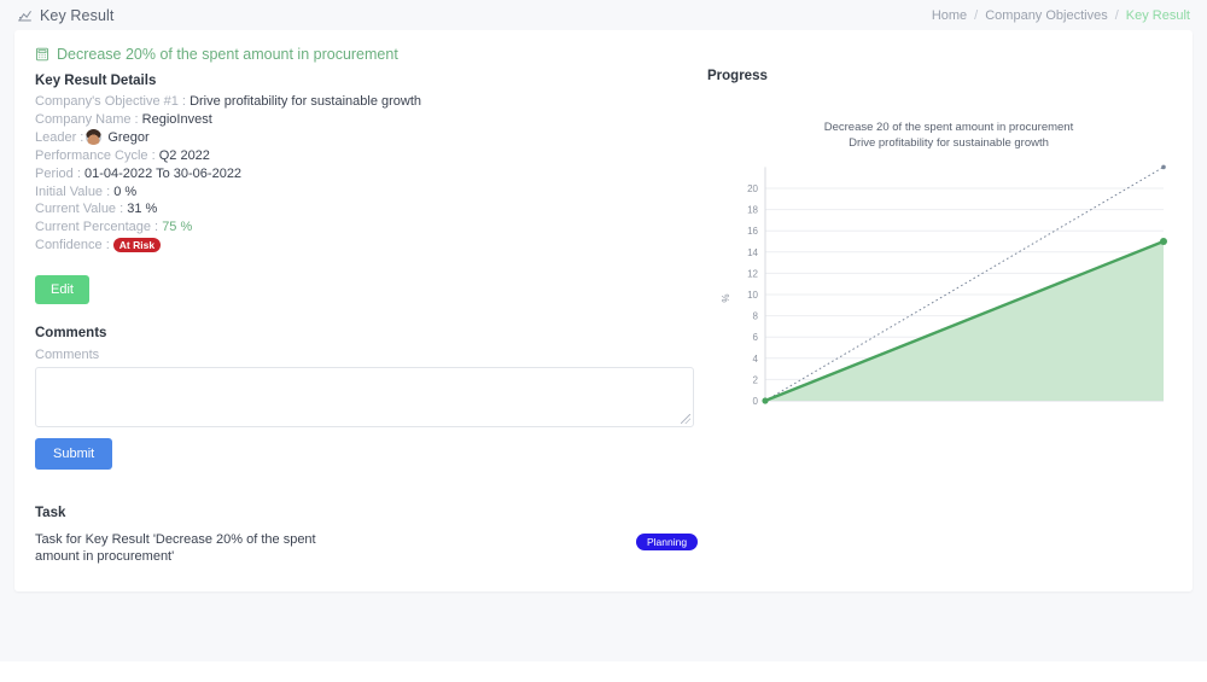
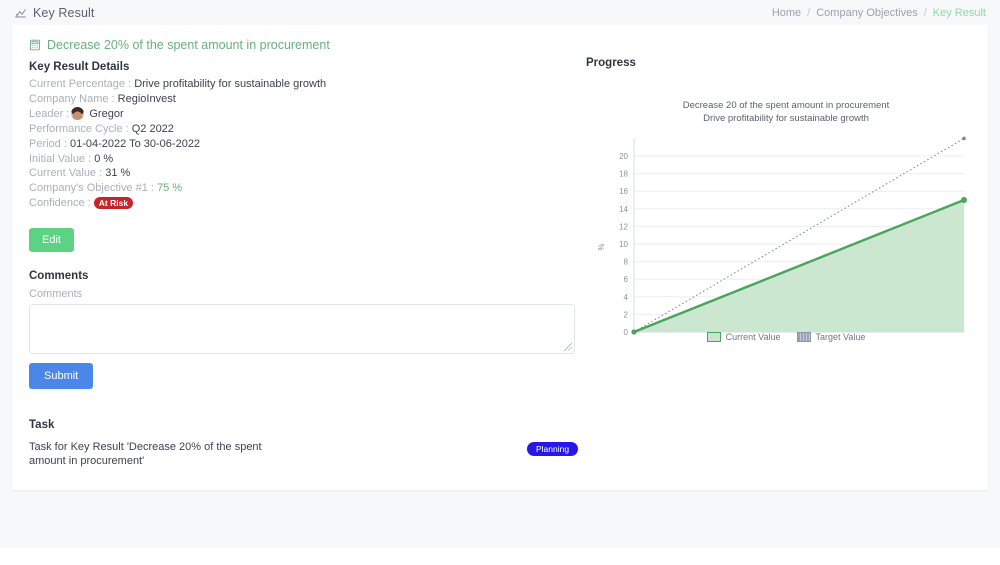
  Key Result
  Home
  /
  Company Objectives
  /
  Key Result
  Decrease 20% of the spent amount in procurement
  Key Result Details
- Company's Objective #1 :
+ Current Percentage :
  Drive profitability for sustainable growth
  Company Name :
  RegioInvest
  Leader :
  Gregor
  Performance Cycle :
  Q2 2022
  Period :
  01-04-2022 To 30-06-2022
  Initial Value :
  0 %
  Current Value :
  31 %
- Current Percentage :
+ Company's Objective #1 :
  75 %
  Confidence :
  At Risk
  Edit
  Comments
  Comments
  Submit
  Task
  Task for Key Result 'Decrease 20% of the spent amount in procurement'
  Planning
  Progress
  Decrease 20 of the spent amount in procurement
  Drive profitability for sustainable growth
  0
  2
  4
  6
  8
  10
  12
  14
  16
  18
  20
+ Current Value
+ Target Value
